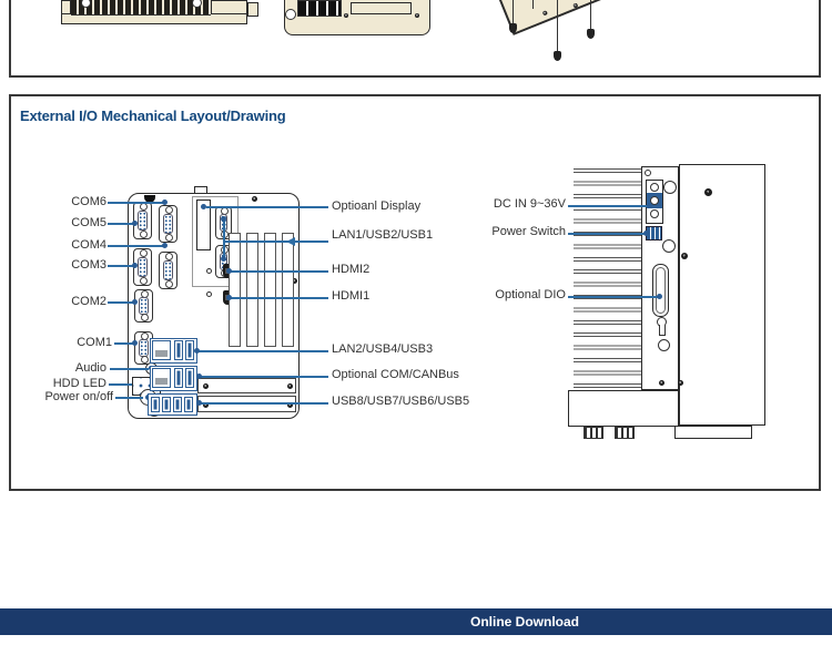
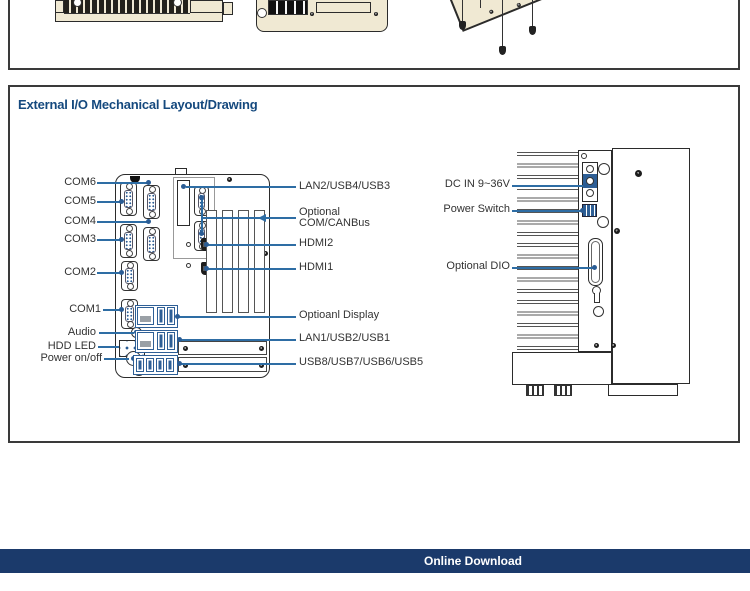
  External I/O Mechanical Layout/Drawing
  COM6
  COM5
  COM4
  COM3
  COM2
  COM1
  Audio
  HDD LED
  Power on/off
- Optioanl Display
+ LAN2/USB4/USB3
- LAN1/USB2/USB1
+ Optional COM/CANBus
  HDMI2
  HDMI1
- LAN2/USB4/USB3
+ Optioanl Display
- Optional COM/CANBus
+ LAN1/USB2/USB1
  USB8/USB7/USB6/USB5
  DC IN 9~36V
  Power Switch
  Optional DIO
  Online Download
